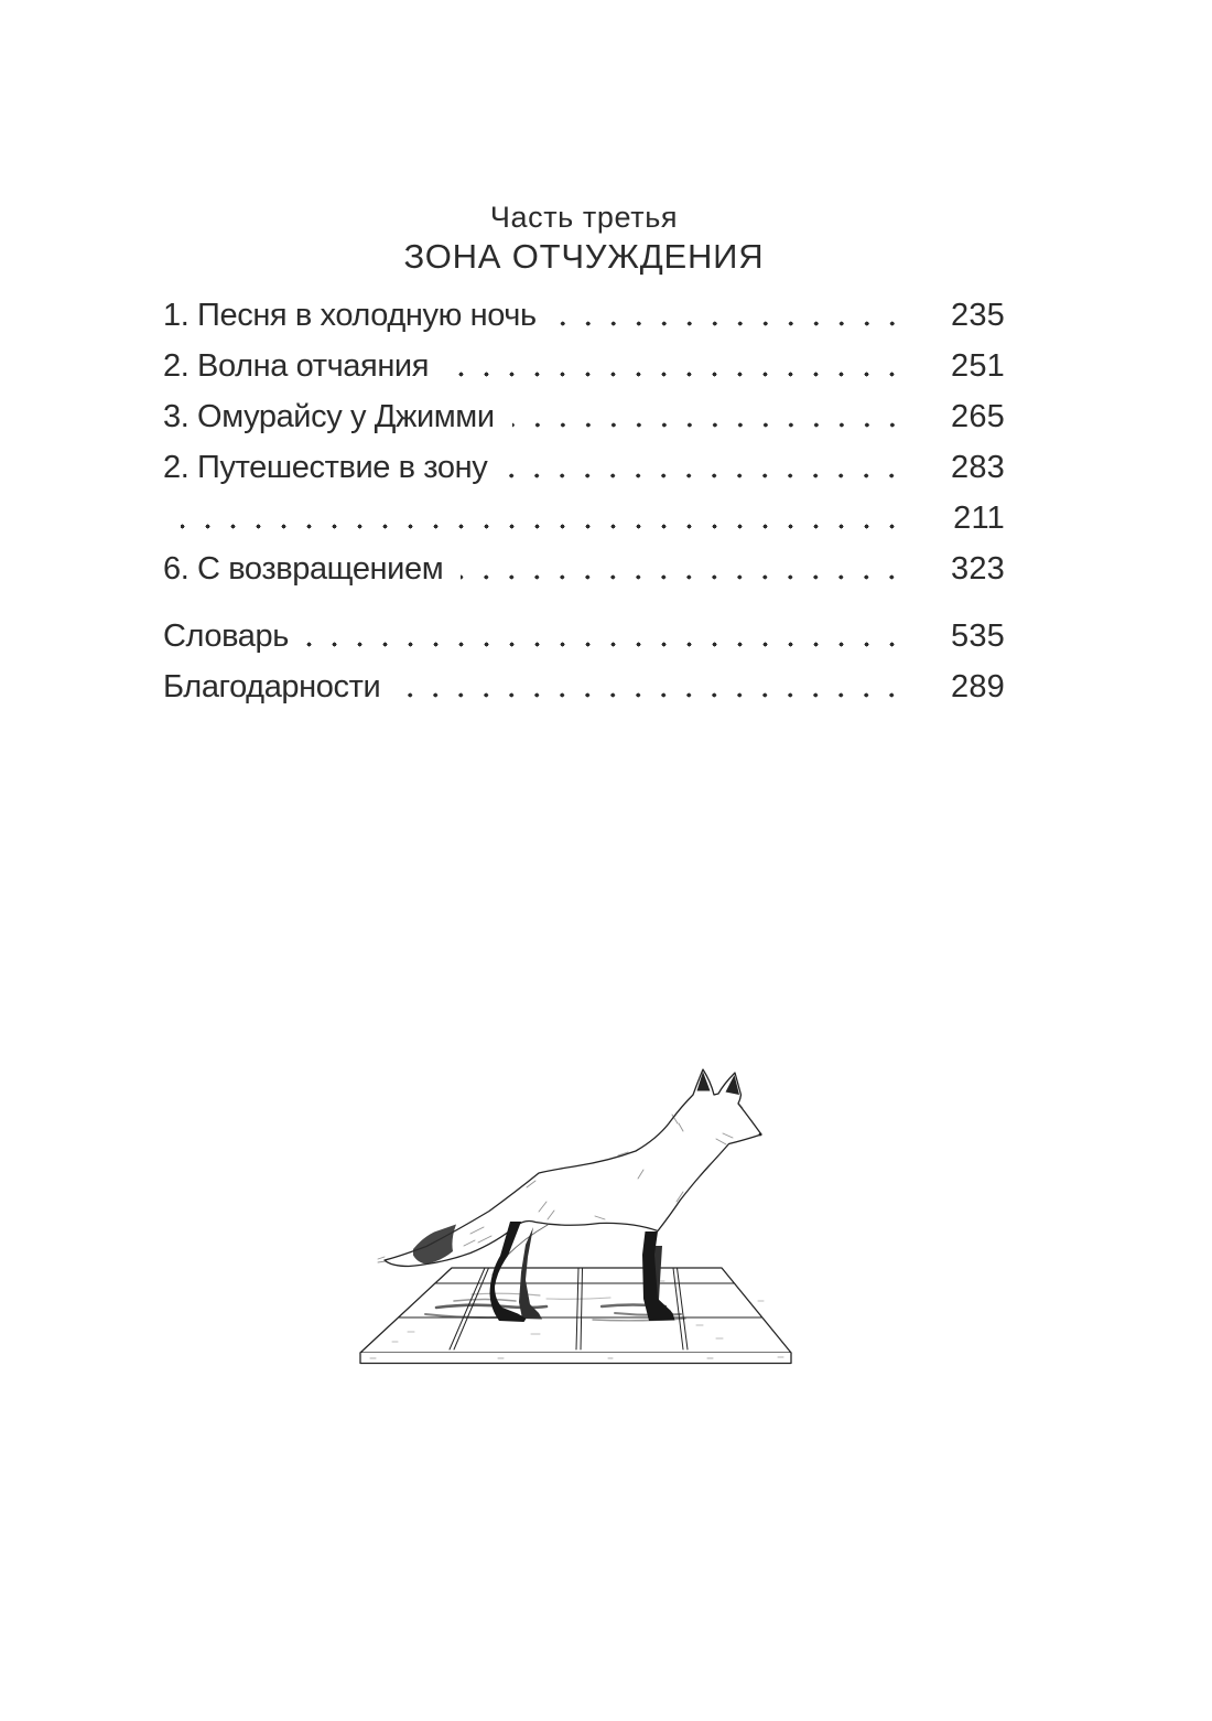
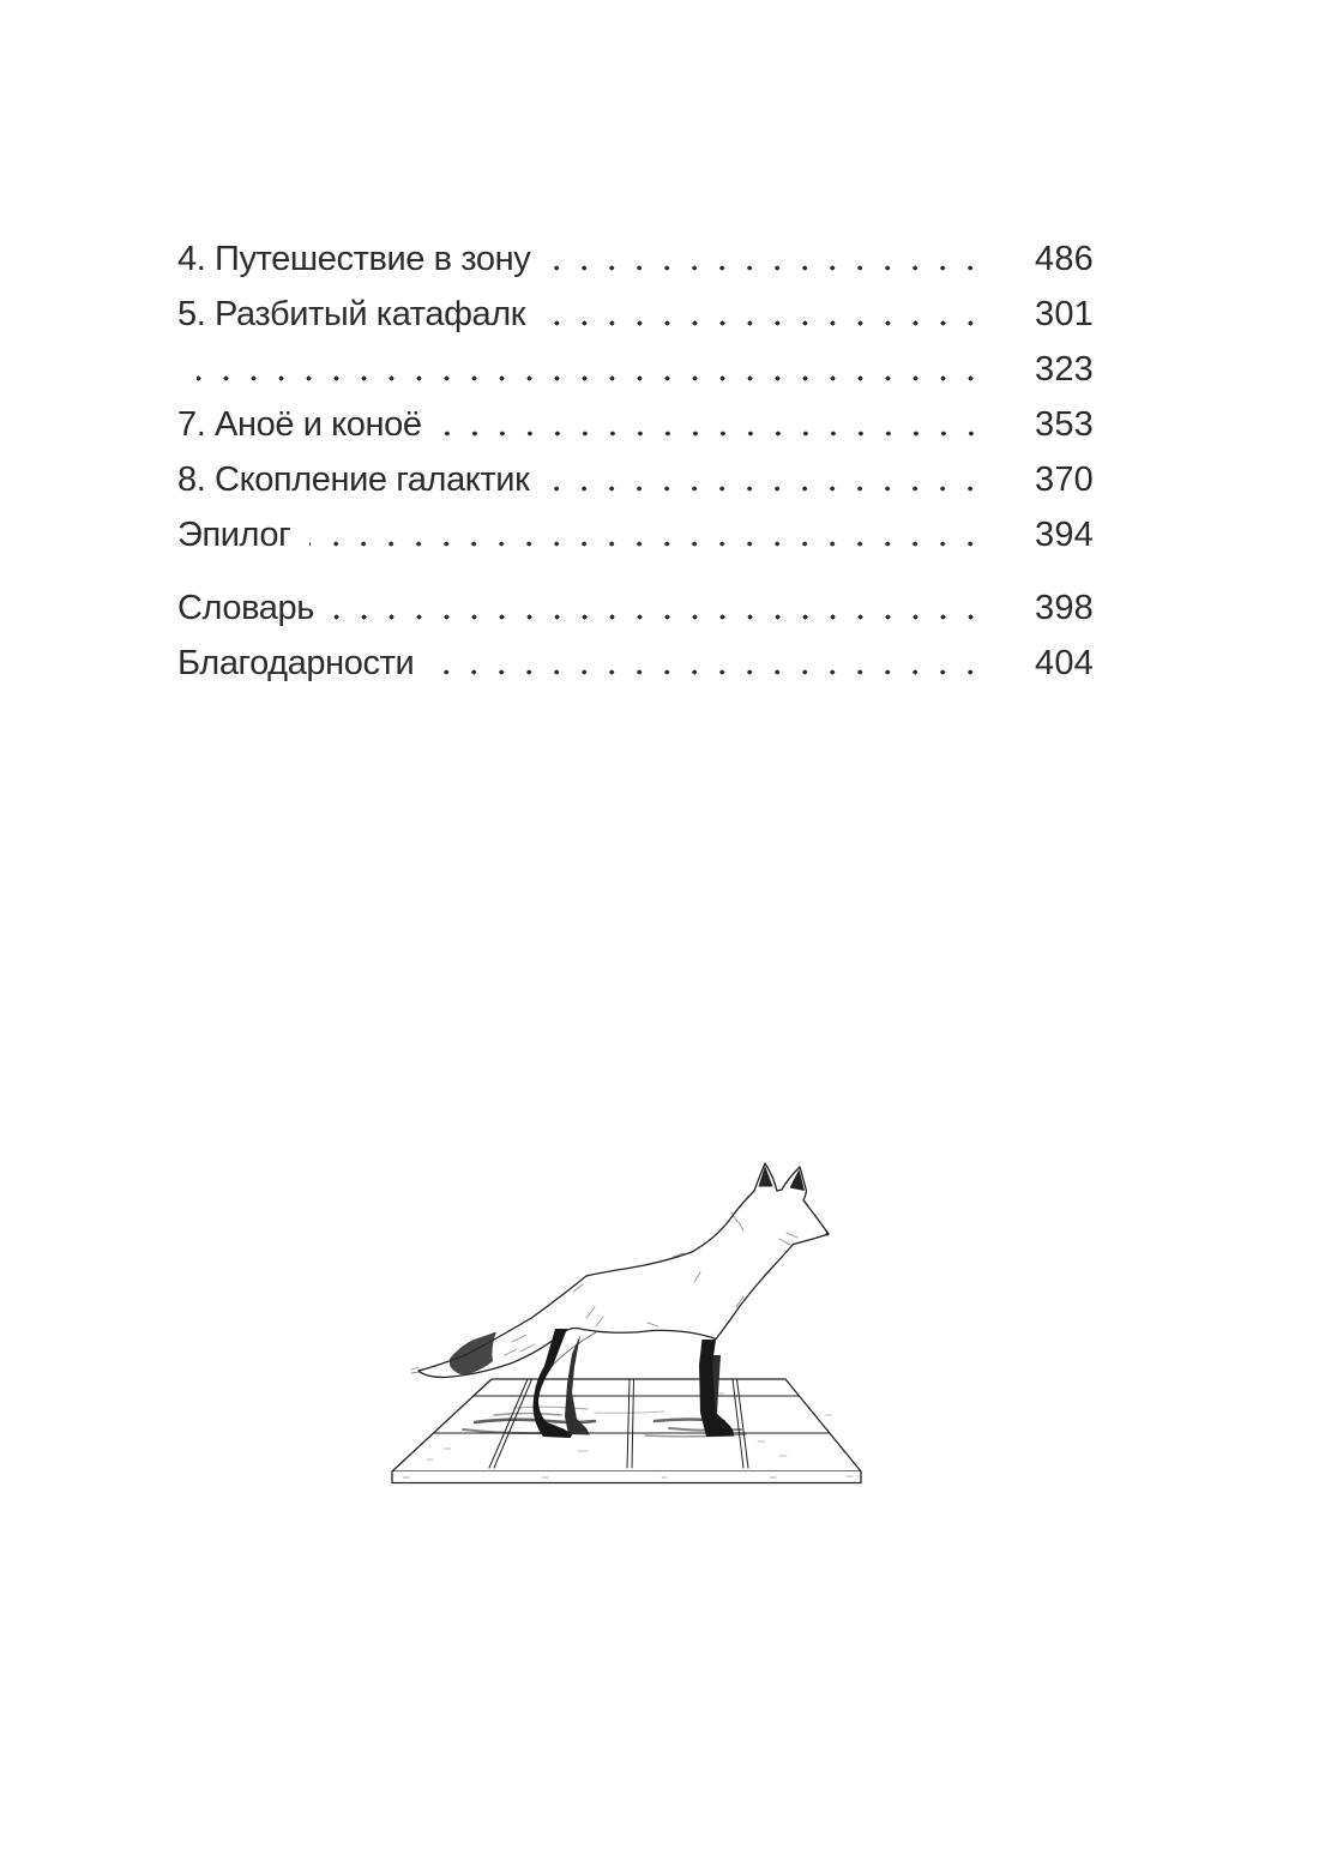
- Часть третья
- ЗОНА ОТЧУЖДЕНИЯ
- 1. Песня в холодную ночь
- 235
- 2. Волна отчаяния
- 251
- 3. Омурайсу у Джимми
- 265
- 2. Путешествие в зону
+ 4. Путешествие в зону
- 283
+ 486
+ 5. Разбитый катафалк
- 211
+ 301
- 6. С возвращением
  323
+ 7. Аноё и коноё
+ 353
+ 8. Скопление галактик
+ 370
+ Эпилог
+ 394
  Словарь
- 535
+ 398
  Благодарности
- 289
+ 404
